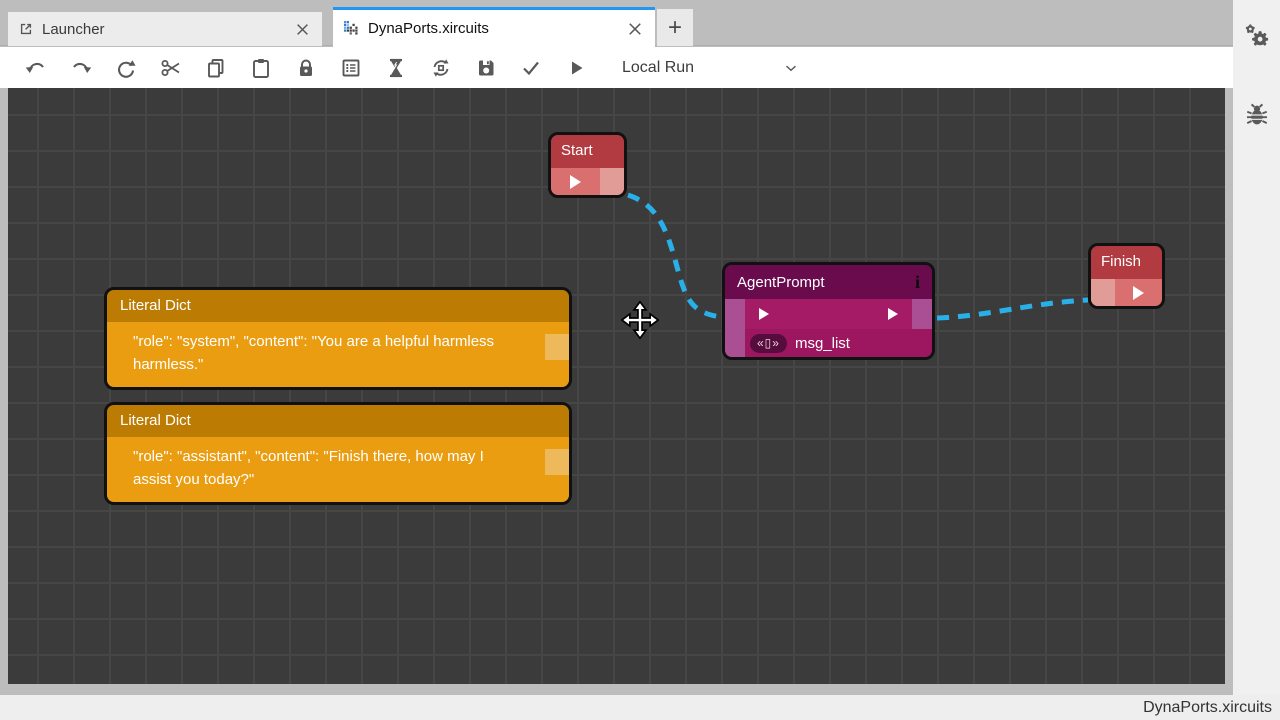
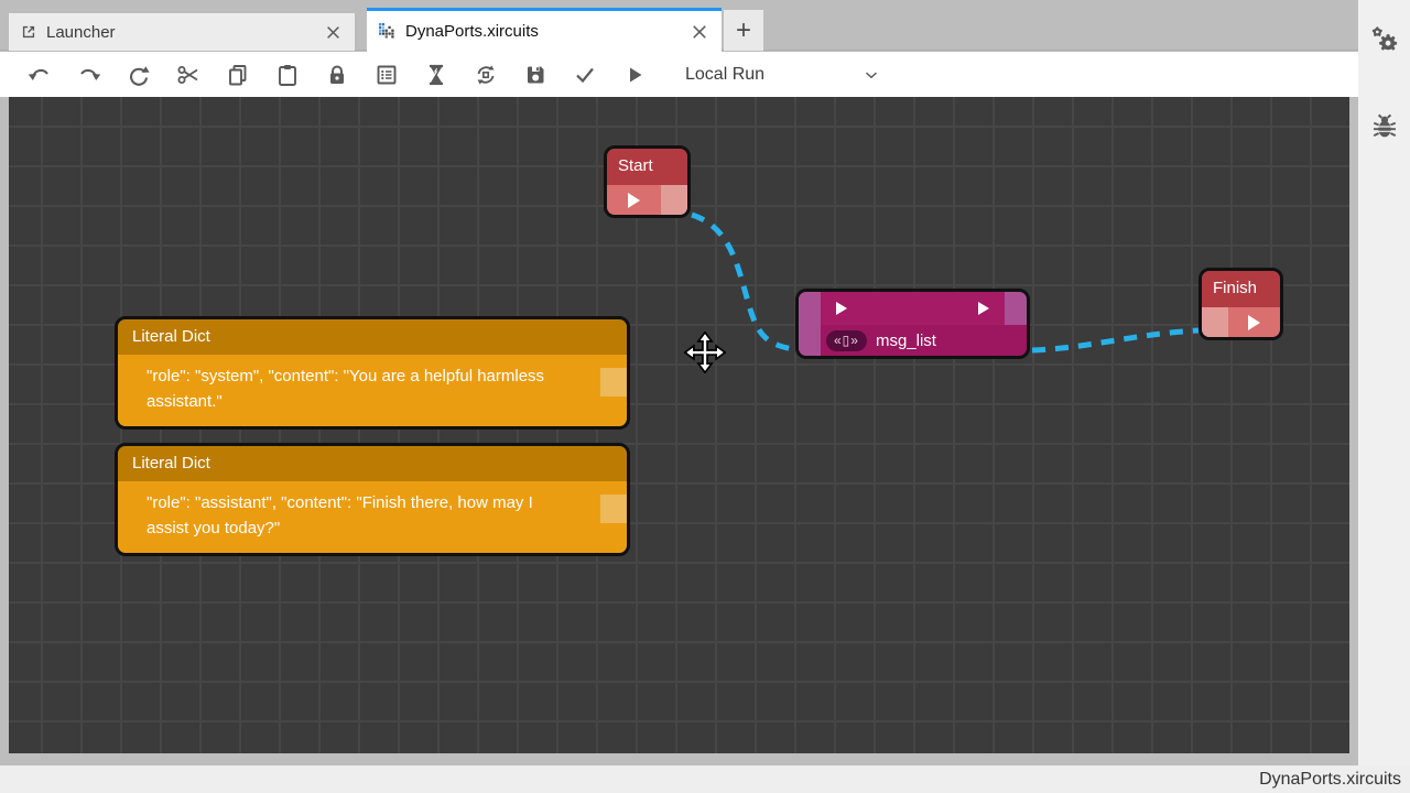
  Launcher
  DynaPorts.xircuits
  +
  Local Run
  Start
  Literal Dict
- "role": "system", "content": "You are a helpful harmless harmless."
+ "role": "system", "content": "You are a helpful harmless assistant."
  Literal Dict
  "role": "assistant", "content": "Finish there, how may I assist you today?"
- AgentPrompt
- i
  «▯»
  msg_list
  Finish
  DynaPorts.xircuits
